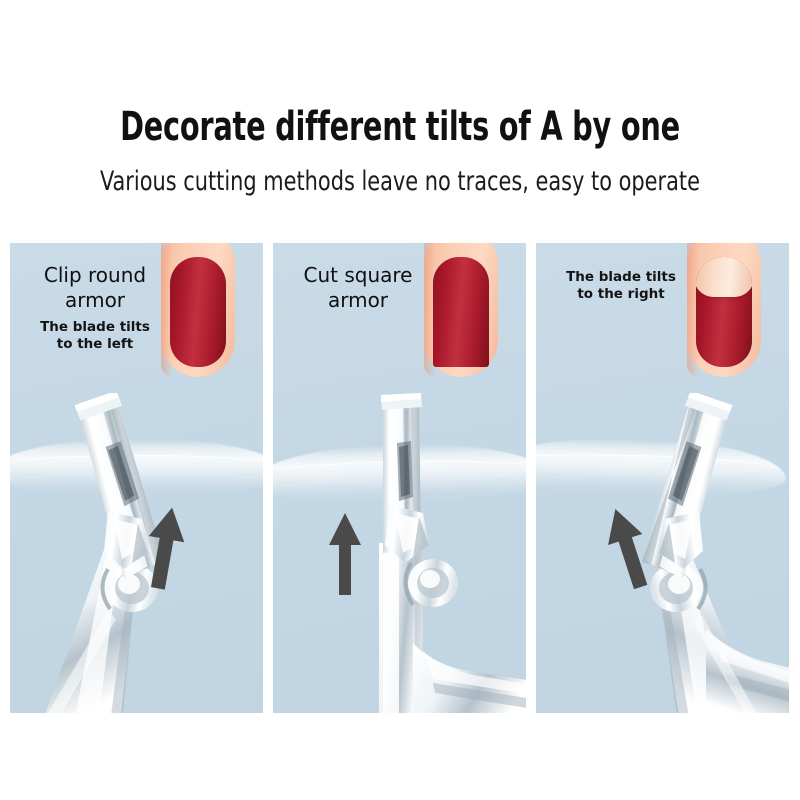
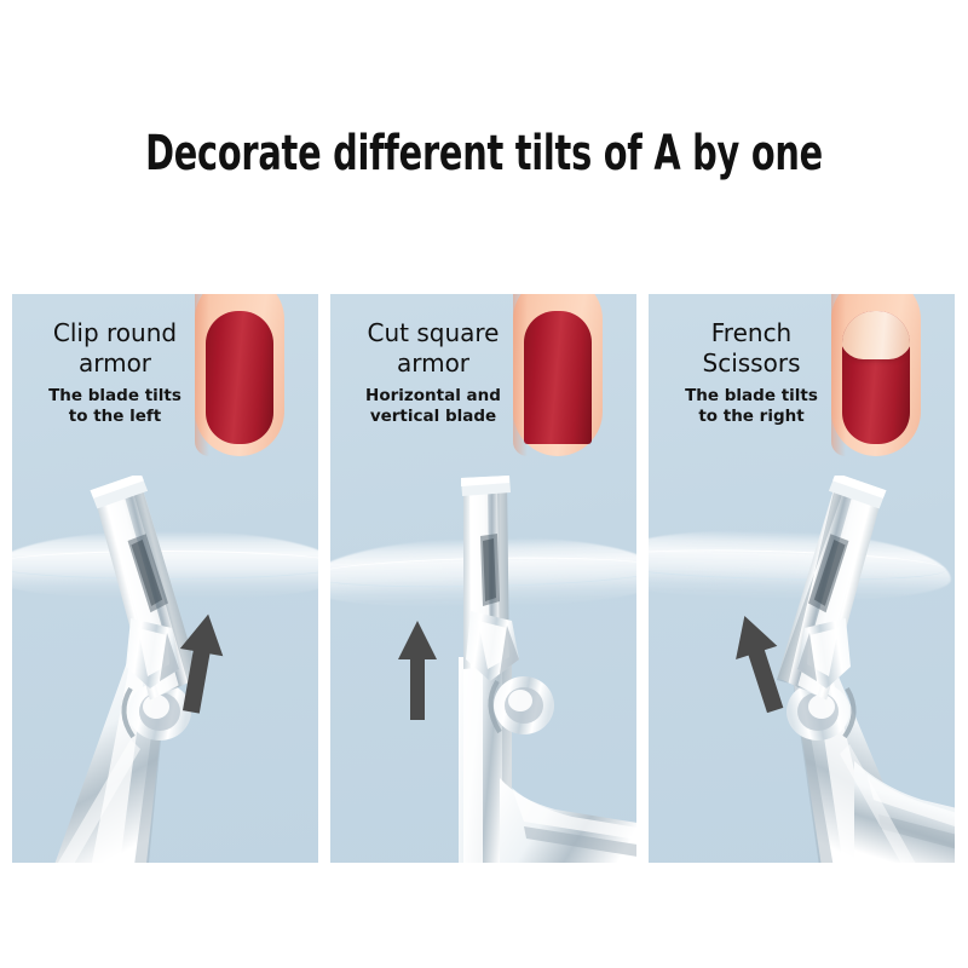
  Decorate different tilts of A by one
- Various cutting methods leave no traces, easy to operate
  Clip round
  armor
  The blade tilts
  to the left
  Cut square
  armor
+ Horizontal and
+ vertical blade
+ French
+ Scissors
  The blade tilts
  to the right
